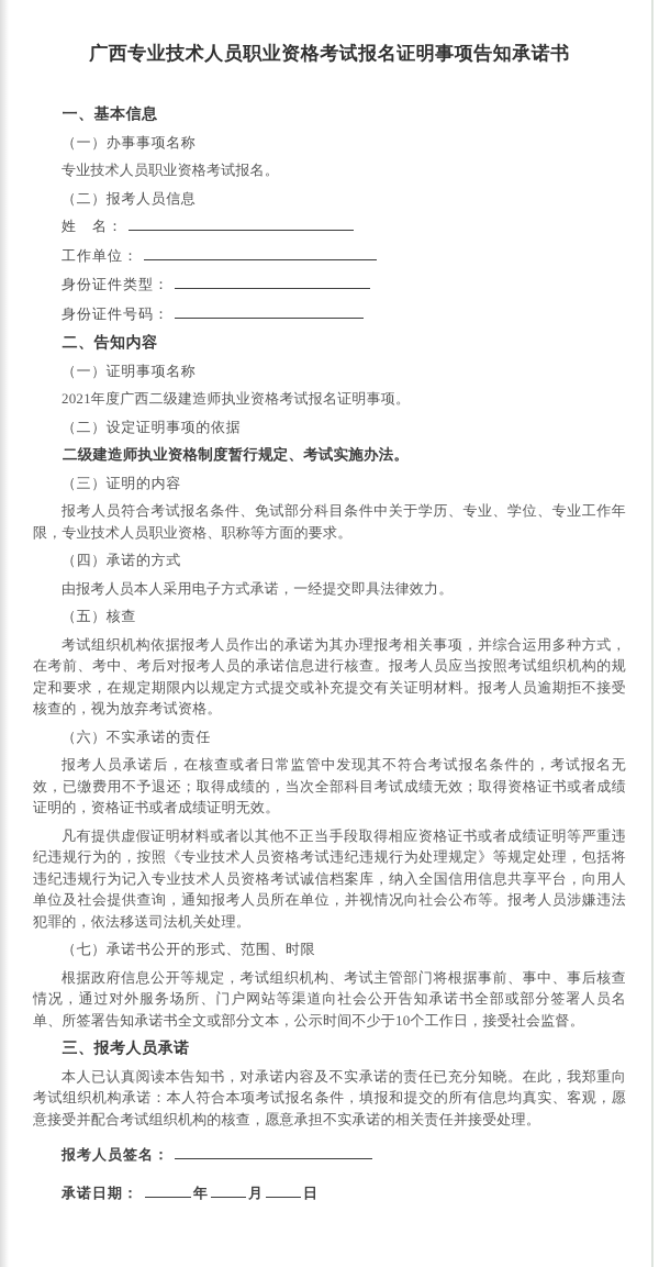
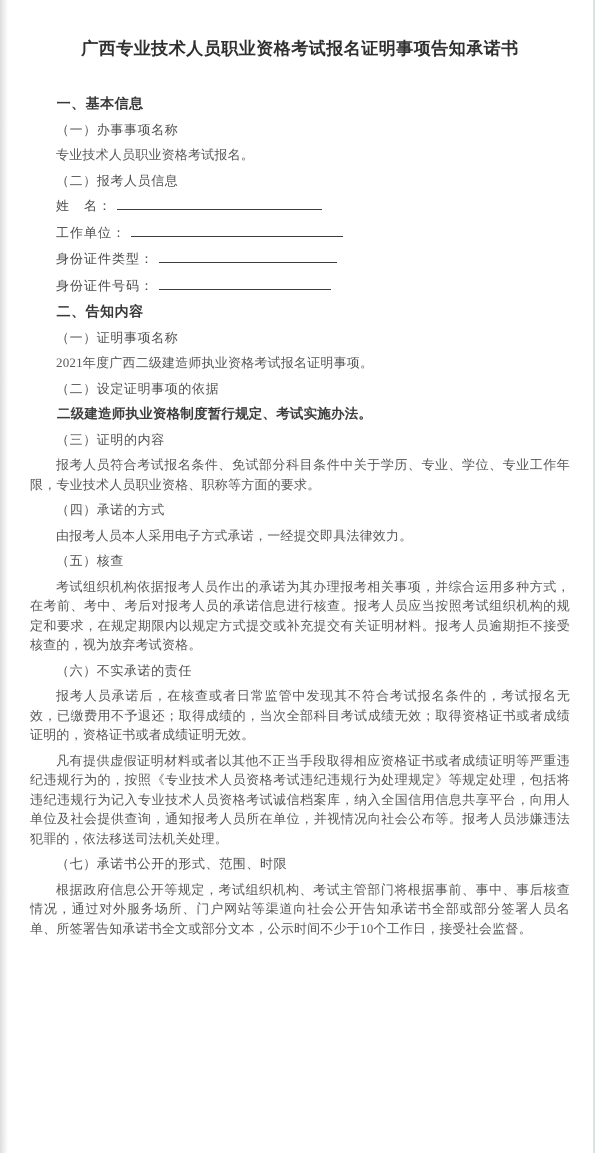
  广西专业技术人员职业资格考试报名证明事项告知承诺书
  一、基本信息
  （一）办事事项名称
  专业技术人员职业资格考试报名。
  （二）报考人员信息
  姓 名：
  工作单位：
  身份证件类型：
  身份证件号码：
  二、告知内容
  （一）证明事项名称
  2021年度广西二级建造师执业资格考试报名证明事项。
  （二）设定证明事项的依据
  二级建造师执业资格制度暂行规定、考试实施办法。
  （三）证明的内容
  报考人员符合考试报名条件、免试部分科目条件中关于学历、专业、学位、专业工作年限，专业技术人员职业资格、职称等方面的要求。
  （四）承诺的方式
  由报考人员本人采用电子方式承诺，一经提交即具法律效力。
  （五）核查
  考试组织机构依据报考人员作出的承诺为其办理报考相关事项，并综合运用多种方式，在考前、考中、考后对报考人员的承诺信息进行核查。报考人员应当按照考试组织机构的规定和要求，在规定期限内以规定方式提交或补充提交有关证明材料。报考人员逾期拒不接受核查的，视为放弃考试资格。
  （六）不实承诺的责任
  报考人员承诺后，在核查或者日常监管中发现其不符合考试报名条件的，考试报名无效，已缴费用不予退还；取得成绩的，当次全部科目考试成绩无效；取得资格证书或者成绩证明的，资格证书或者成绩证明无效。
  凡有提供虚假证明材料或者以其他不正当手段取得相应资格证书或者成绩证明等严重违纪违规行为的，按照《专业技术人员资格考试违纪违规行为处理规定》等规定处理，包括将违纪违规行为记入专业技术人员资格考试诚信档案库，纳入全国信用信息共享平台，向用人单位及社会提供查询，通知报考人员所在单位，并视情况向社会公布等。报考人员涉嫌违法犯罪的，依法移送司法机关处理。
  （七）承诺书公开的形式、范围、时限
  根据政府信息公开等规定，考试组织机构、考试主管部门将根据事前、事中、事后核查情况，通过对外服务场所、门户网站等渠道向社会公开告知承诺书全部或部分签署人员名单、所签署告知承诺书全文或部分文本，公示时间不少于10个工作日，接受社会监督。
- 三、报考人员承诺
- 本人已认真阅读本告知书，对承诺内容及不实承诺的责任已充分知晓。在此，我郑重向考试组织机构承诺：本人符合本项考试报名条件，填报和提交的所有信息均真实、客观，愿意接受并配合考试组织机构的核查，愿意承担不实承诺的相关责任并接受处理。
- 报考人员签名：
- 承诺日期： 年 月 日
